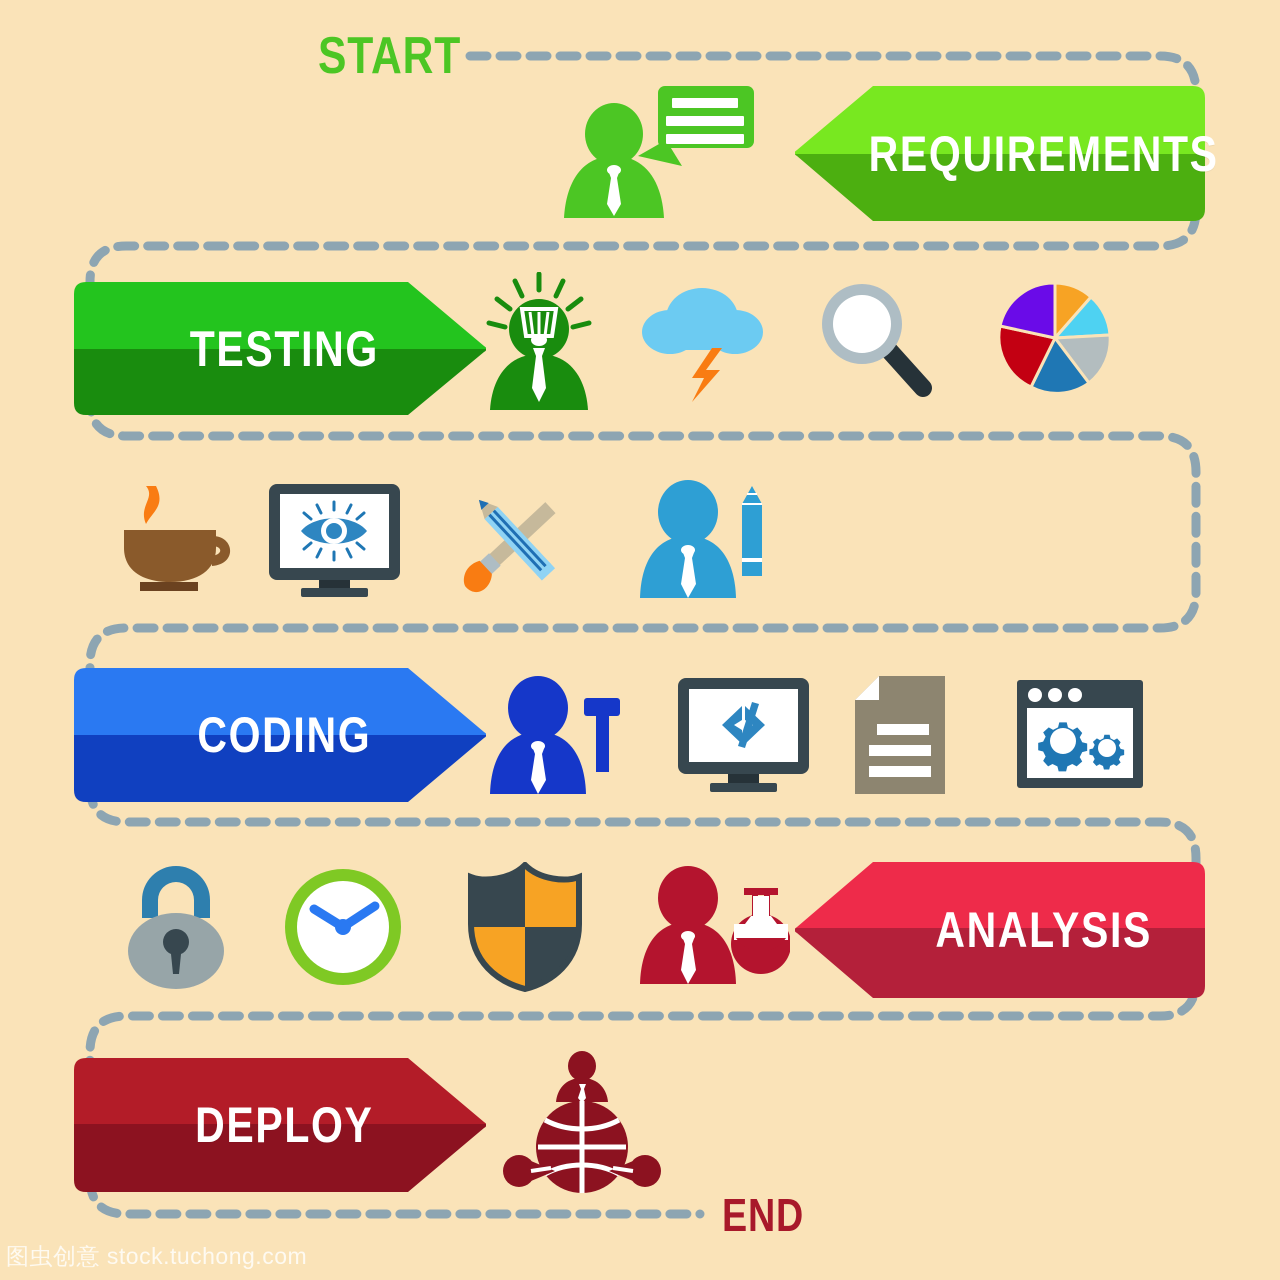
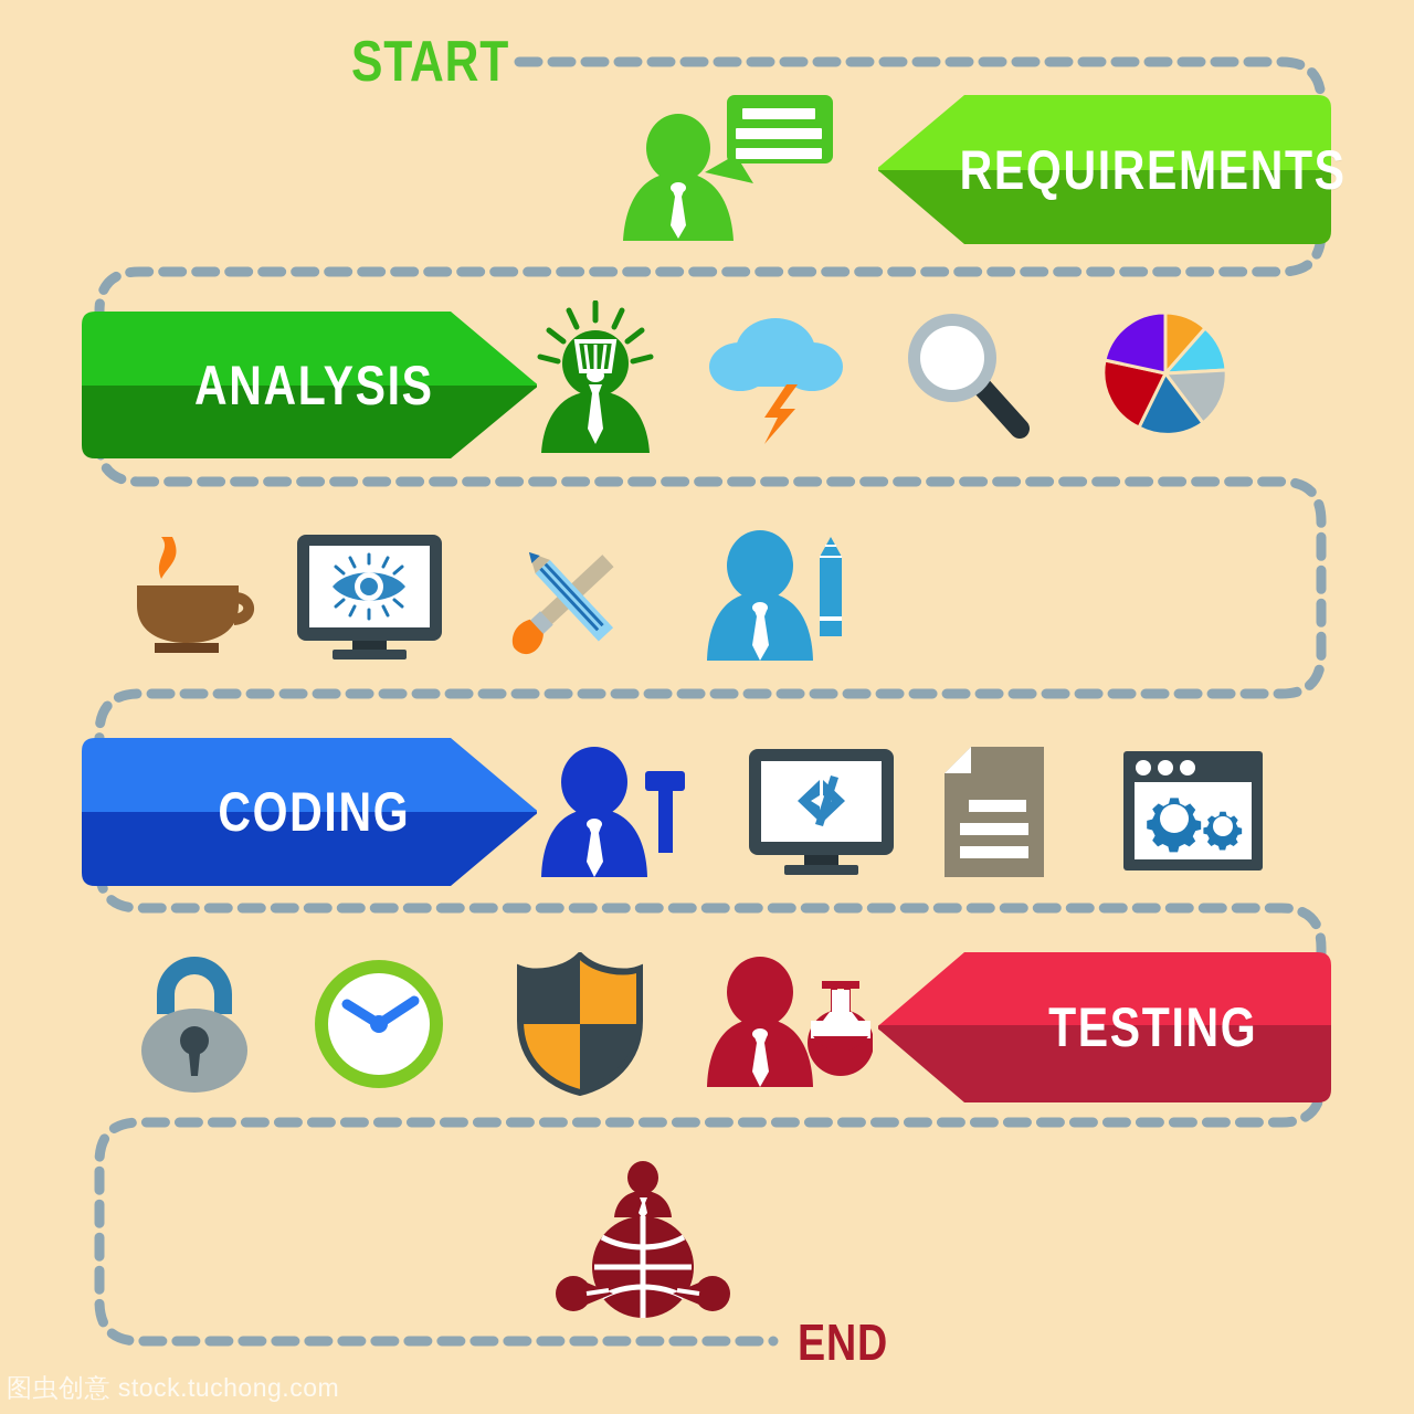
  START
  END
  REQUIREMENTS
- TESTING
+ ANALYSIS
  CODING
- ANALYSIS
+ TESTING
- DEPLOY
  图虫创意 stock.tuchong.com
